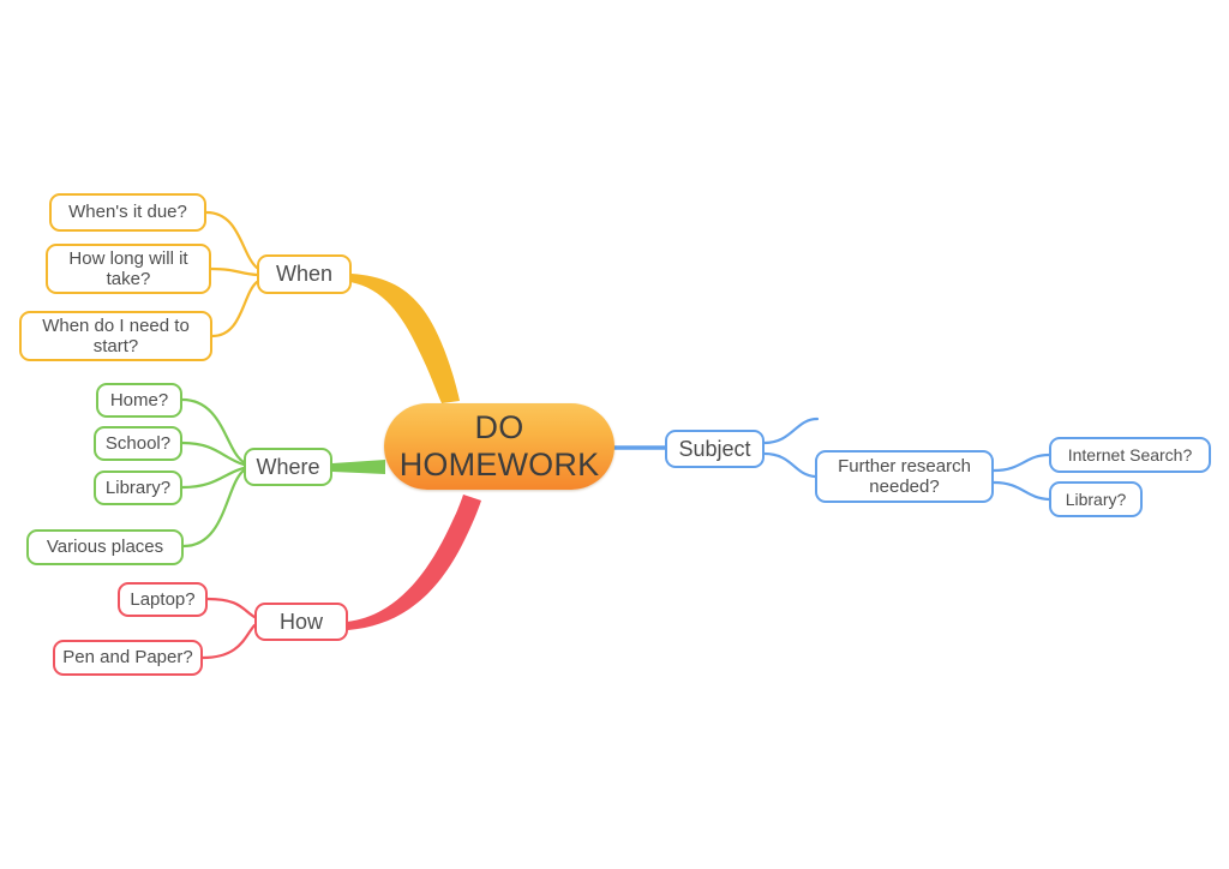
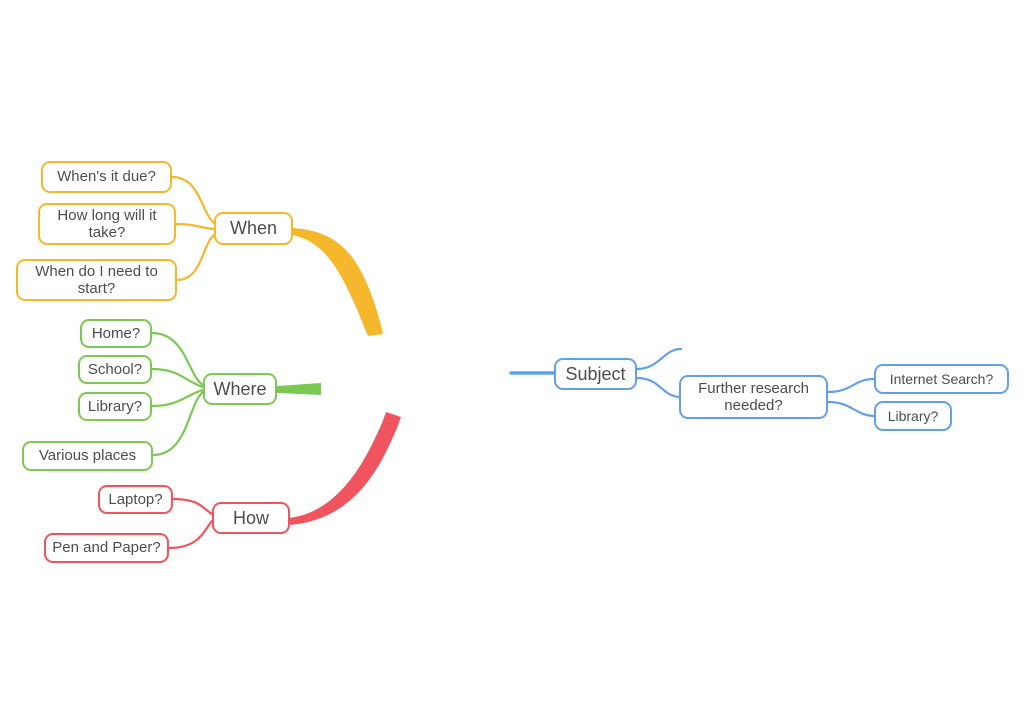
- DO
- HOMEWORK
  When
  When's it due?
  How long will it
  take?
  When do I need to
  start?
  Where
  Home?
  School?
  Library?
  Various places
  How
  Laptop?
  Pen and Paper?
  Subject
  Further research
  needed?
  Internet Search?
  Library?
